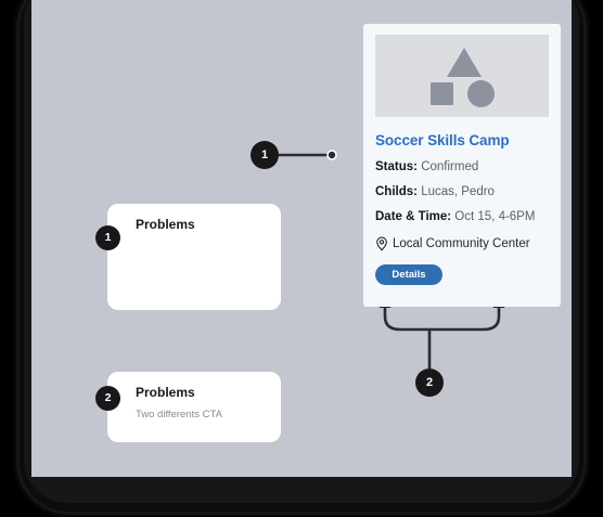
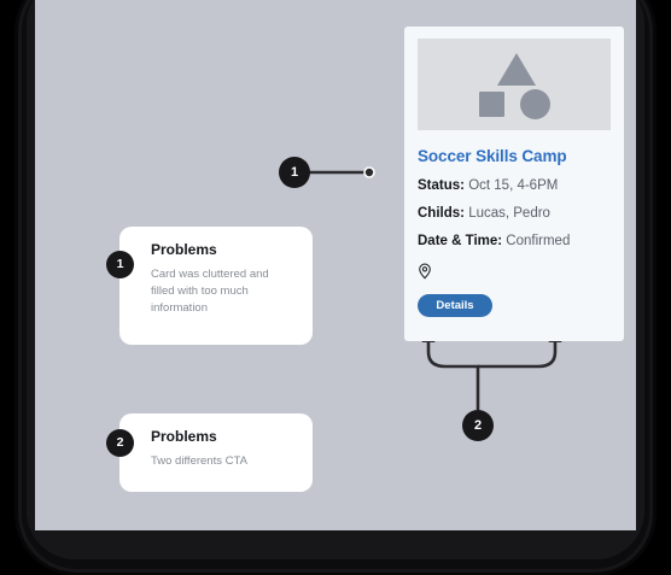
  Soccer Skills Camp
- Status: Confirmed
+ Status: Oct 15, 4-6PM
  Childs: Lucas, Pedro
- Date & Time: Oct 15, 4-6PM
+ Date & Time: Confirmed
- Local Community Center
  Details
  Problems
+ Card was cluttered and filled with too much information
  1
  Problems
  Two differents CTA
  2
  1
  2
